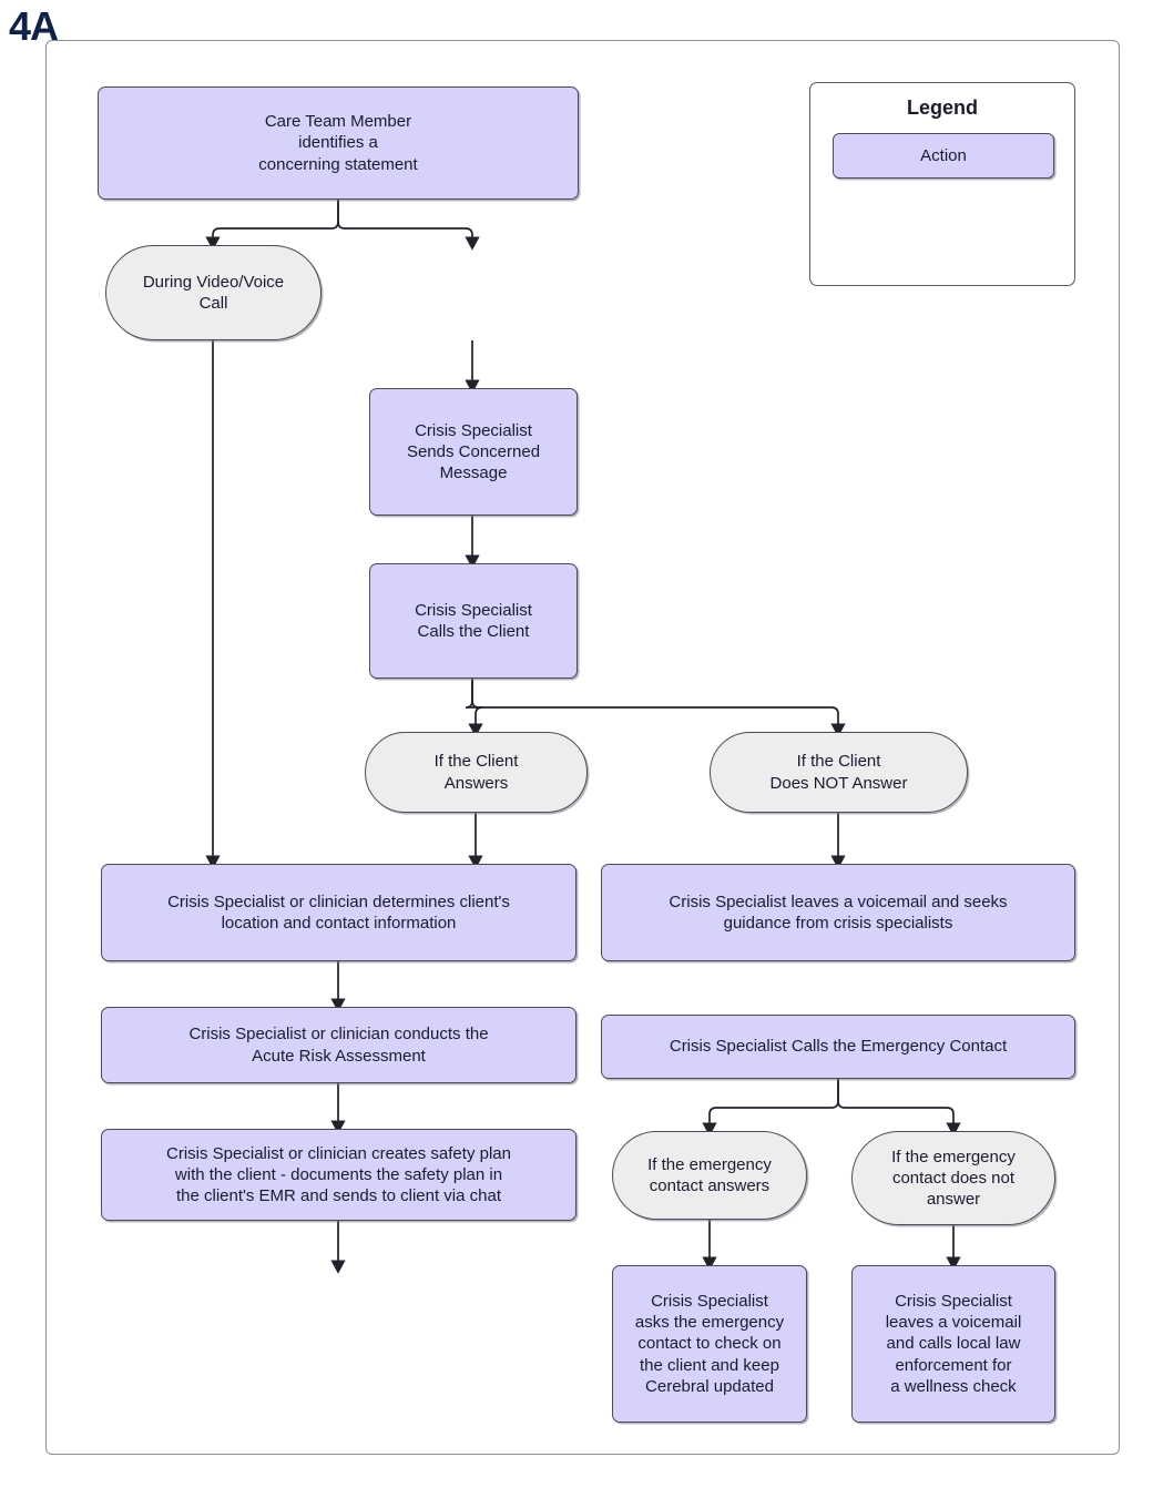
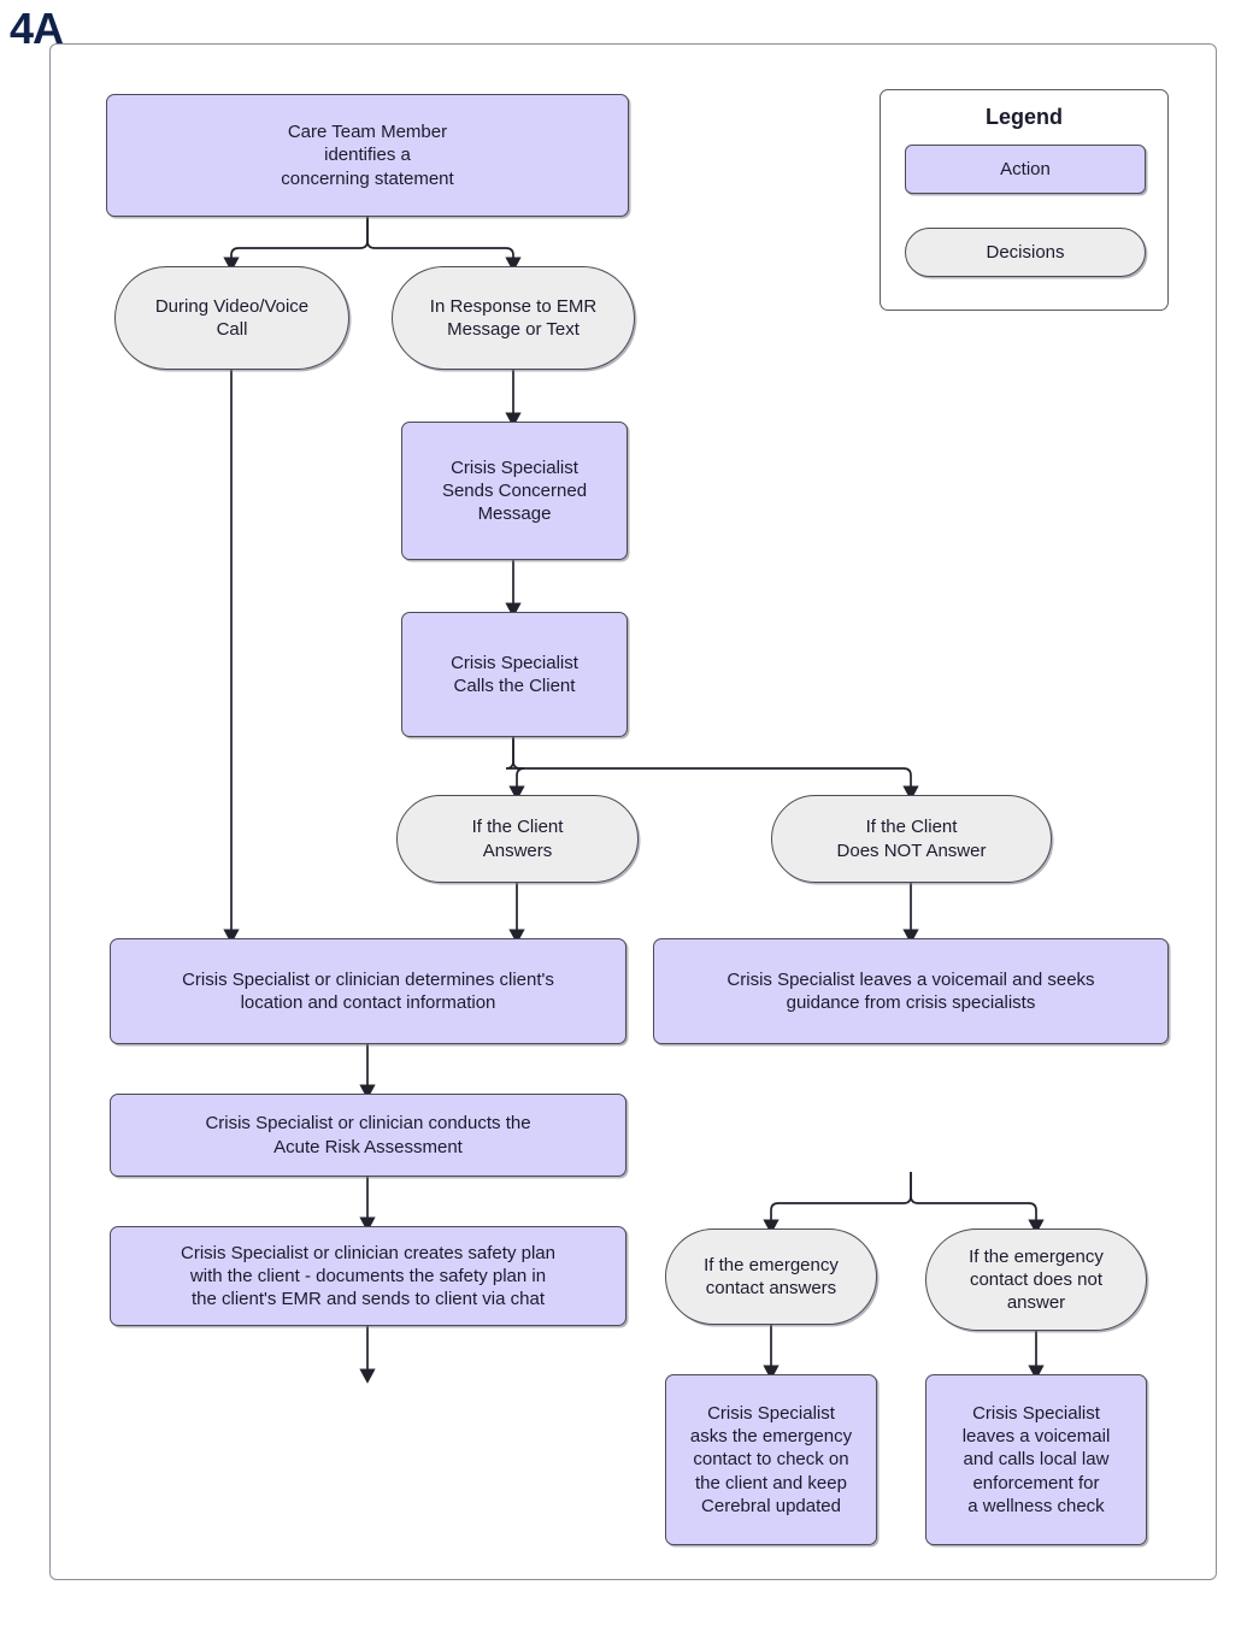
  4A
  Care Team Member
  identifies a
  concerning statement
  During Video/Voice
  Call
+ In Response to EMR
+ Message or Text
  Crisis Specialist
  Sends Concerned
  Message
  Crisis Specialist
  Calls the Client
  If the Client
  Answers
  If the Client
  Does NOT Answer
  Crisis Specialist or clinician determines client's
  location and contact information
  Crisis Specialist leaves a voicemail and seeks
  guidance from crisis specialists
  Crisis Specialist or clinician conducts the
  Acute Risk Assessment
- Crisis Specialist Calls the Emergency Contact
  Crisis Specialist or clinician creates safety plan
  with the client - documents the safety plan in
  the client's EMR and sends to client via chat
  If the emergency
  contact answers
  If the emergency
  contact does not
  answer
  Crisis Specialist
  asks the emergency
  contact to check on
  the client and keep
  Cerebral updated
  Crisis Specialist
  leaves a voicemail
  and calls local law
  enforcement for
  a wellness check
  Legend
  Action
+ Decisions
